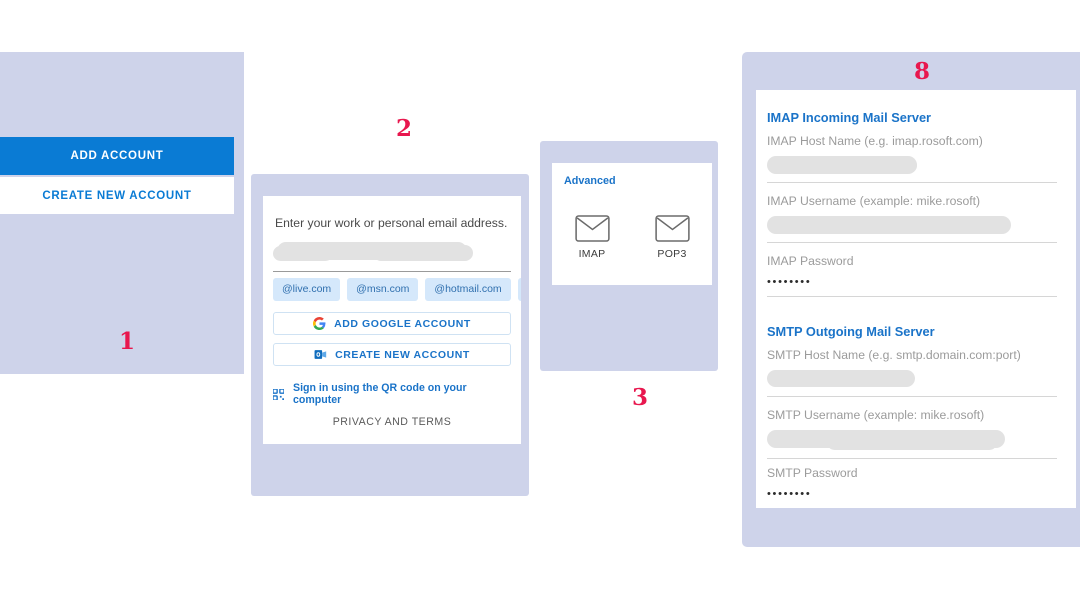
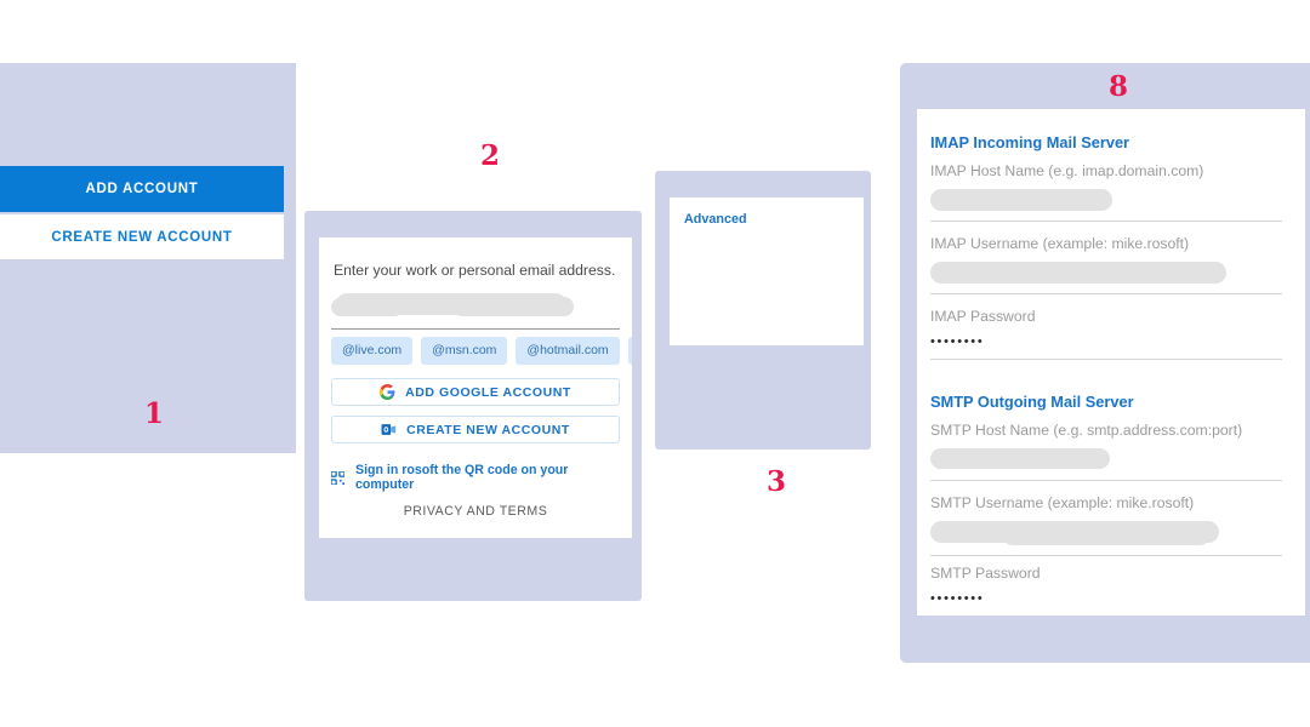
  ADD ACCOUNT
  CREATE NEW ACCOUNT
  1
  2
  Enter your work or personal email address.
  @live.com
  @msn.com
  @hotmail.com
  ADD GOOGLE ACCOUNT
  CREATE NEW ACCOUNT
- Sign in using the QR code on your computer
+ Sign in rosoft the QR code on your computer
  PRIVACY AND TERMS
  3
  Advanced
- IMAP
- POP3
  8
  IMAP Incoming Mail Server
- IMAP Host Name (e.g. imap.rosoft.com)
+ IMAP Host Name (e.g. imap.domain.com)
  IMAP Username (example: mike.rosoft)
  IMAP Password
  ••••••••
  SMTP Outgoing Mail Server
- SMTP Host Name (e.g. smtp.domain.com:port)
+ SMTP Host Name (e.g. smtp.address.com:port)
  SMTP Username (example: mike.rosoft)
  SMTP Password
  ••••••••
